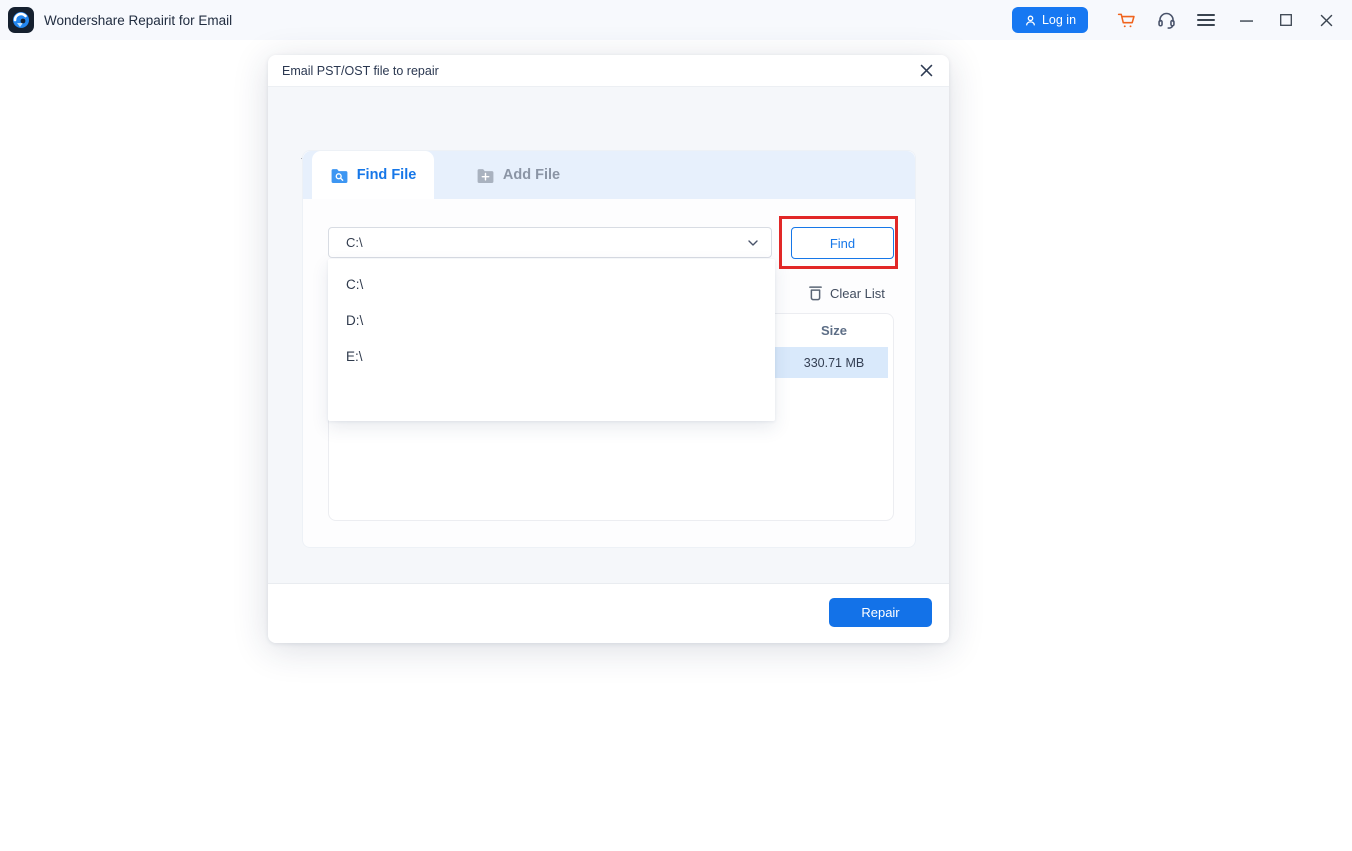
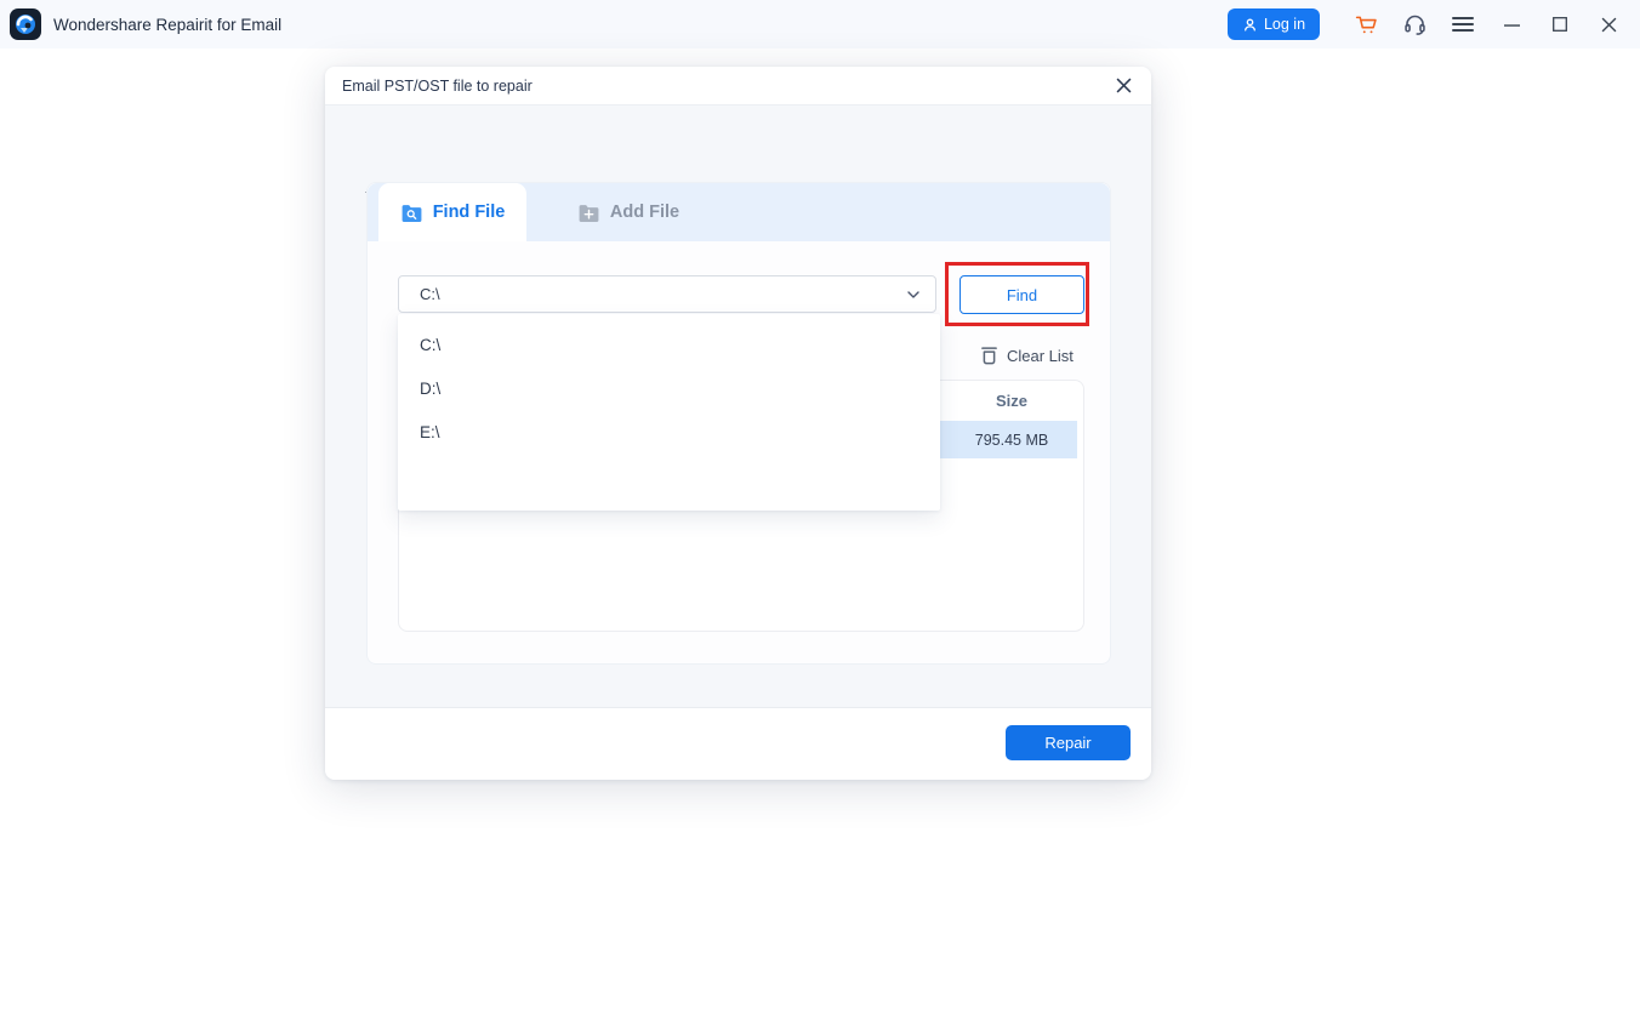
  Wondershare Repairit for Email
  Log in
  Email PST/OST file to repair
  Find File
  Add File
  C:\
  Find
  Clear List
  Size
- 330.71 MB
+ 795.45 MB
  C:\
  D:\
  E:\
  Repair
